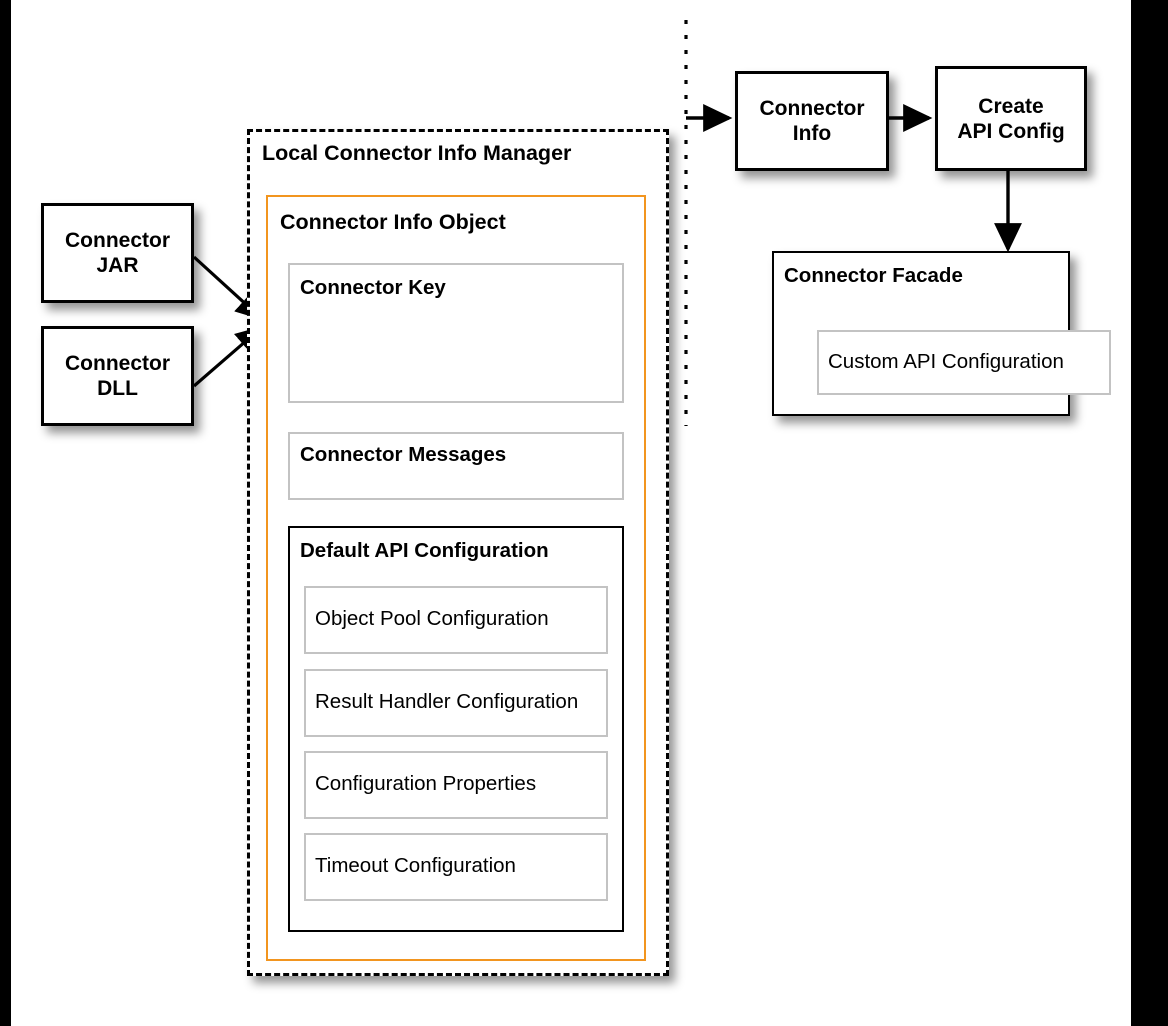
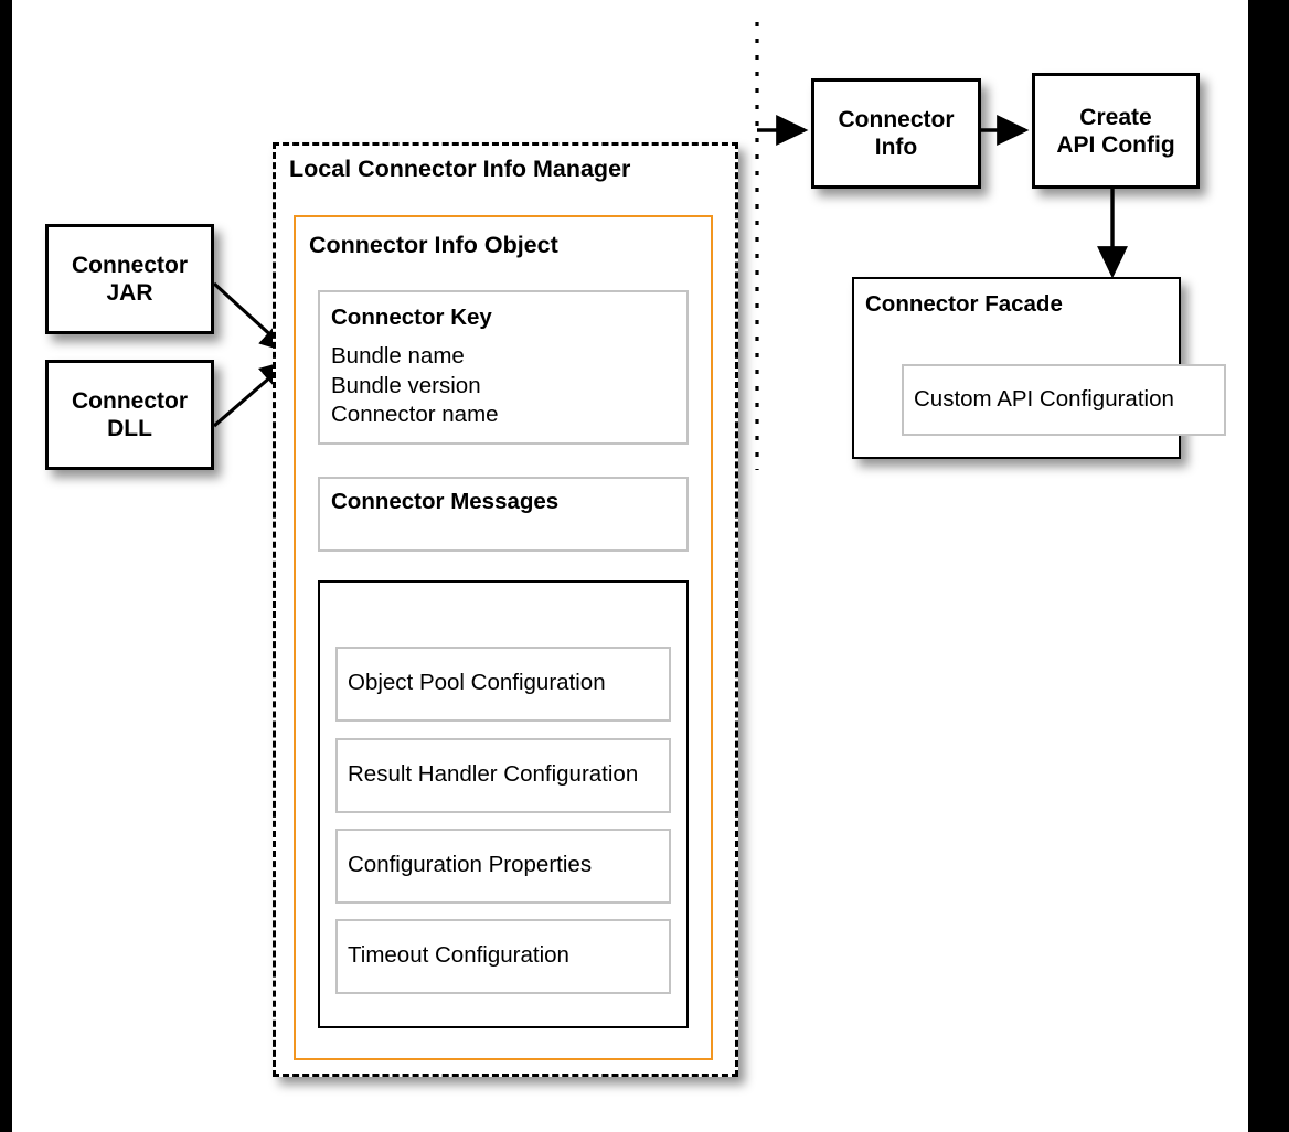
  Connector
  JAR
  Connector
  DLL
  Local Connector Info Manager
  Connector Info Object
  Connector Key
+ Bundle name
+ Bundle version
+ Connector name
  Connector Messages
- Default API Configuration
  Object Pool Configuration
  Result Handler Configuration
  Configuration Properties
  Timeout Configuration
  Connector
  Info
  Create
  API Config
  Connector Facade
  Custom API Configuration
